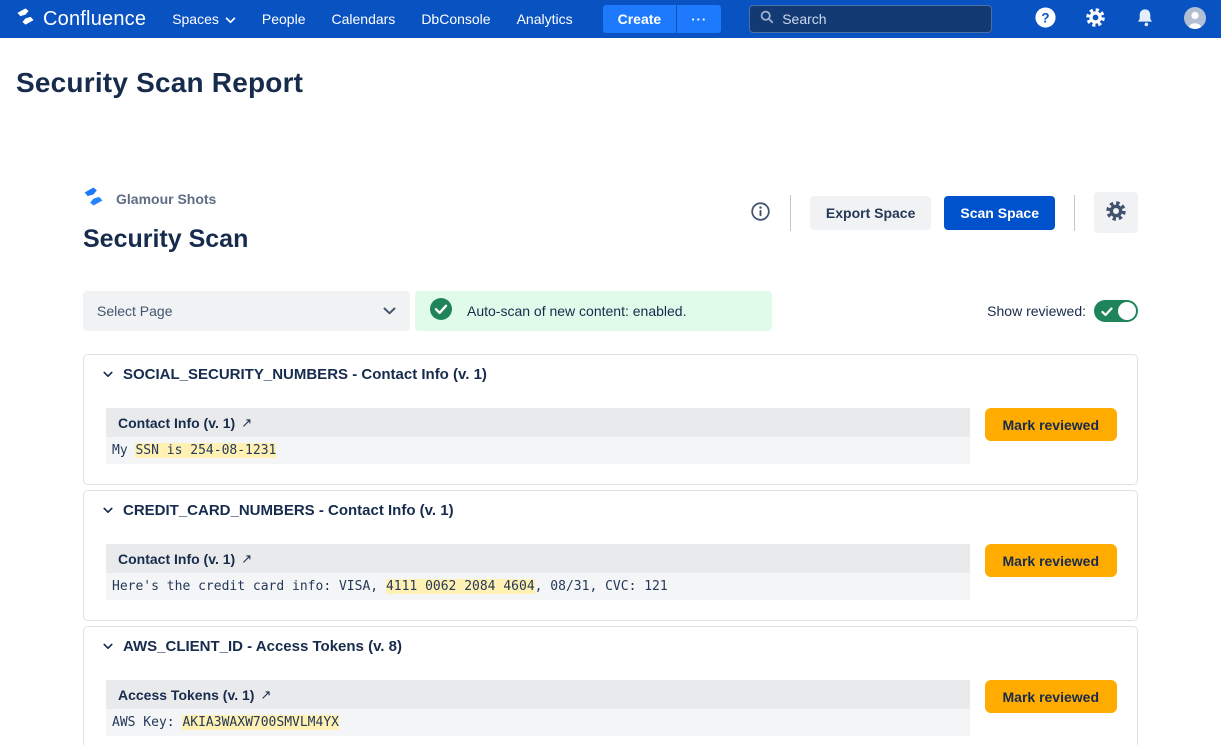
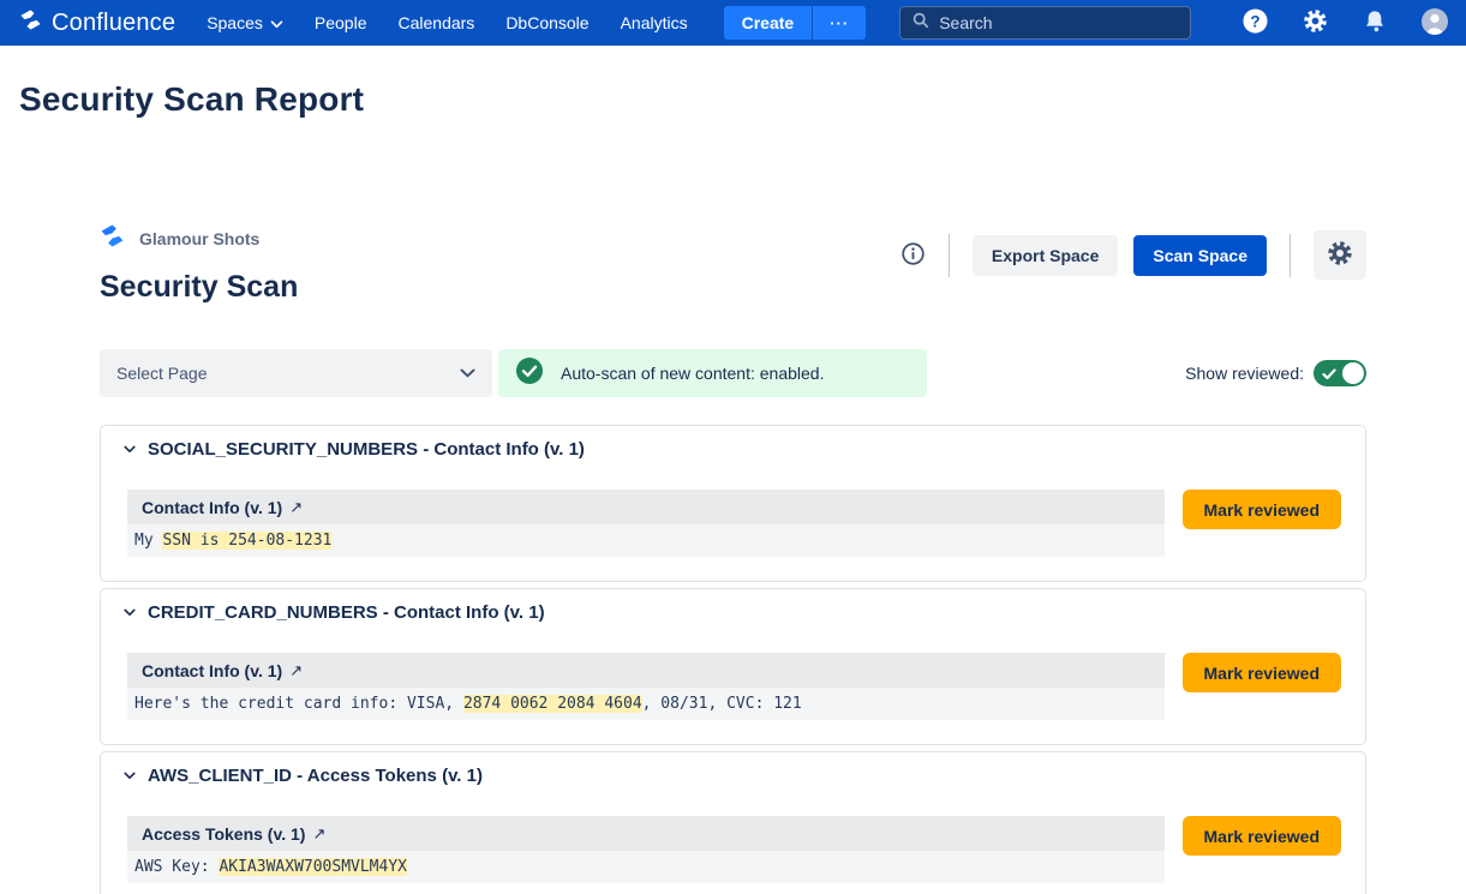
  Confluence
  Spaces
  People
  Calendars
  DbConsole
  Analytics
  Create
  ···
  Search
  ?
  Security Scan Report
  Glamour Shots
  Security Scan
  Export Space
  Scan Space
  Select Page
  Auto-scan of new content: enabled.
  Show reviewed:
  SOCIAL_SECURITY_NUMBERS - Contact Info (v. 1)
  Contact Info (v. 1)
  ↗
  My
  SSN is 254-08-1231
  Mark reviewed
  CREDIT_CARD_NUMBERS - Contact Info (v. 1)
  Contact Info (v. 1)
  ↗
  Here's the credit card info: VISA,
- 4111 0062 2084 4604
+ 2874 0062 2084 4604
  , 08/31, CVC: 121
  Mark reviewed
- AWS_CLIENT_ID - Access Tokens (v. 8)
+ AWS_CLIENT_ID - Access Tokens (v. 1)
  Access Tokens (v. 1)
  ↗
  AWS Key:
  AKIA3WAXW700SMVLM4YX
  Mark reviewed
